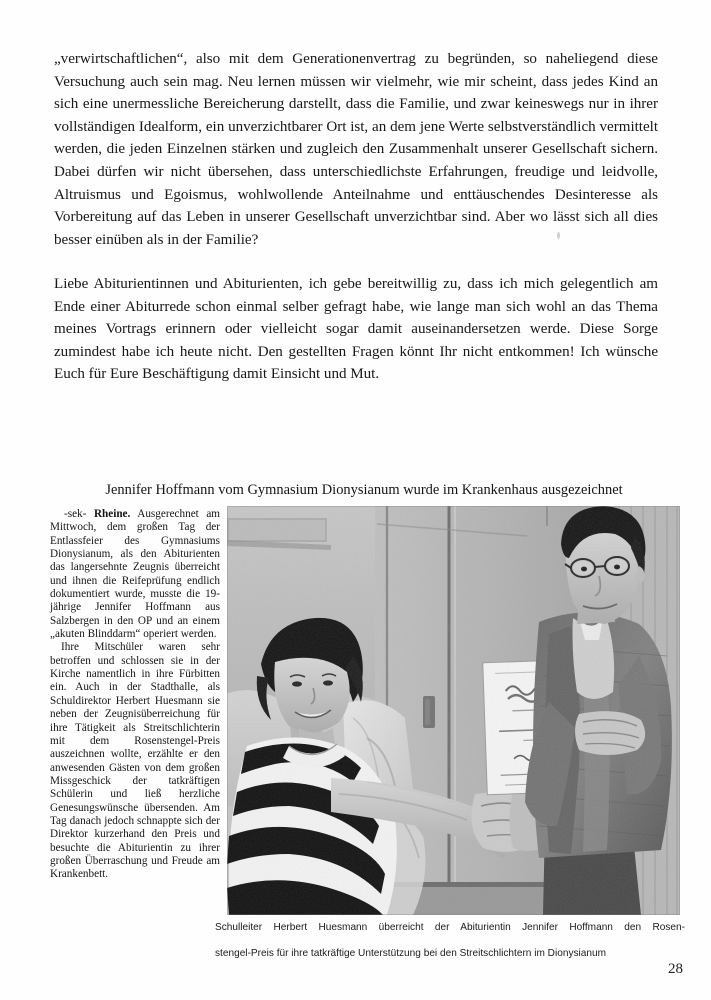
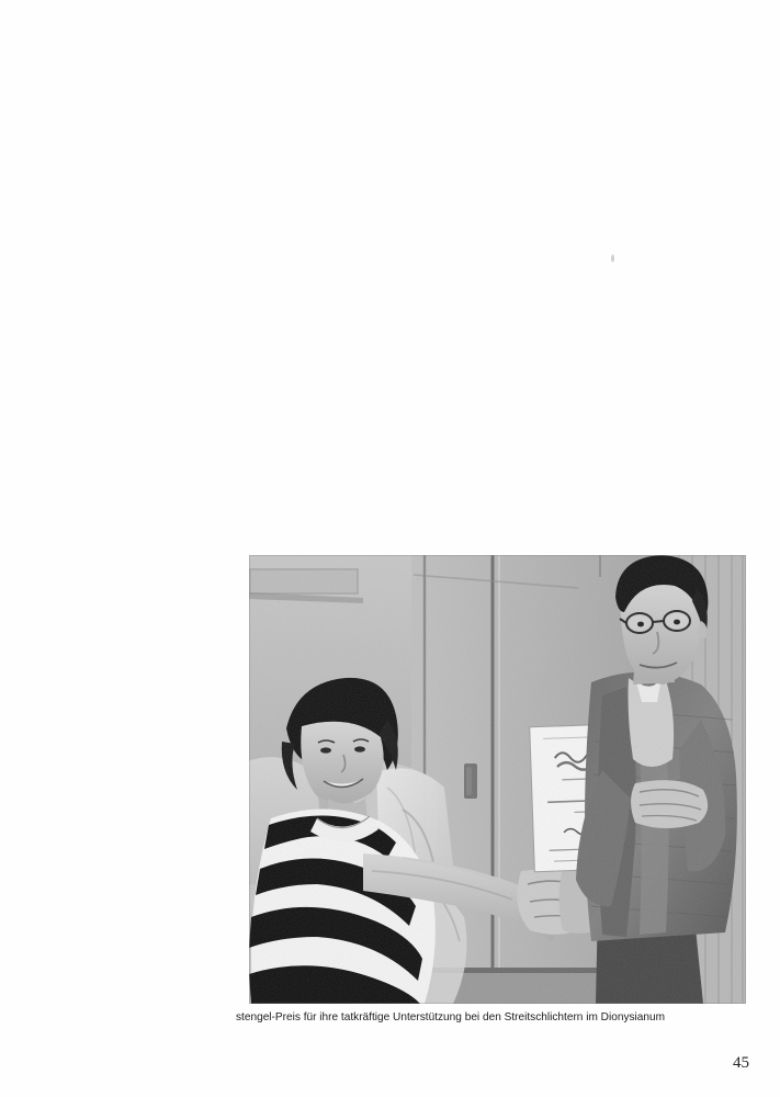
- „verwirtschaftlichen“, also mit dem Generationenvertrag zu begründen, so naheliegend diese Versuchung auch sein mag. Neu lernen müssen wir vielmehr, wie mir scheint, dass jedes Kind an sich eine unermessliche Bereicherung darstellt, dass die Familie, und zwar keineswegs nur in ihrer vollständigen Idealform, ein unverzichtbarer Ort ist, an dem jene Werte selbstverständlich vermittelt werden, die jeden Einzelnen stärken und zugleich den Zusammenhalt unserer Gesellschaft sichern. Dabei dürfen wir nicht übersehen, dass unterschiedlichste Erfahrungen, freudige und leidvolle, Altruismus und Egoismus, wohlwollende Anteilnahme und enttäuschendes Desinteresse als Vorbereitung auf das Leben in unserer Gesellschaft unverzichtbar sind. Aber wo lässt sich all dies besser einüben als in der Familie?
- Liebe Abiturientinnen und Abiturienten, ich gebe bereitwillig zu, dass ich mich gelegentlich am Ende einer Abiturrede schon einmal selber gefragt habe, wie lange man sich wohl an das Thema meines Vortrags erinnern oder vielleicht sogar damit auseinandersetzen werde. Diese Sorge zumindest habe ich heute nicht. Den gestellten Fragen könnt Ihr nicht entkommen! Ich wünsche Euch für Eure Beschäftigung damit Einsicht und Mut.
- Jennifer Hoffmann vom Gymnasium Dionysianum wurde im Krankenhaus ausgezeichnet
- -sek- Rheine. Ausgerechnet am Mittwoch, dem großen Tag der Entlassfeier des Gymnasiums Dionysianum, als den Abiturienten das langersehnte Zeugnis überreicht und ihnen die Reifeprüfung endlich dokumentiert wurde, musste die 19-jährige Jennifer Hoffmann aus Salzbergen in den OP und an einem „akuten Blinddarm“ operiert werden.
- Ihre Mitschüler waren sehr betroffen und schlossen sie in der Kirche namentlich in ihre Fürbitten ein. Auch in der Stadthalle, als Schuldirektor Herbert Huesmann sie neben der Zeugnisüberreichung für ihre Tätigkeit als Streitschlichterin mit dem Rosenstengel-Preis auszeichnen wollte, erzählte er den anwesenden Gästen von dem großen Missgeschick der tatkräftigen Schülerin und ließ herzliche Genesungswünsche übersenden. Am Tag danach jedoch schnappte sich der Direktor kurzerhand den Preis und besuchte die Abiturientin zu ihrer großen Überraschung und Freude am Krankenbett.
- Schulleiter Herbert Huesmann überreicht der Abiturientin Jennifer Hoffmann den Rosen-
  stengel-Preis für ihre tatkräftige Unterstützung bei den Streitschlichtern im Dionysianum
- 28
+ 45
